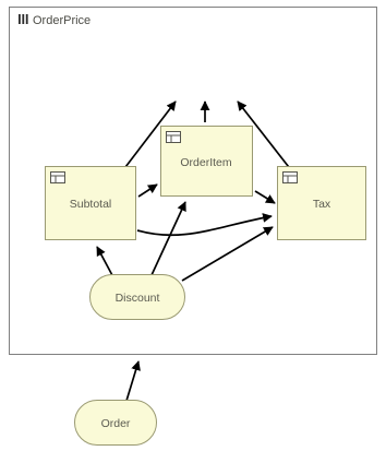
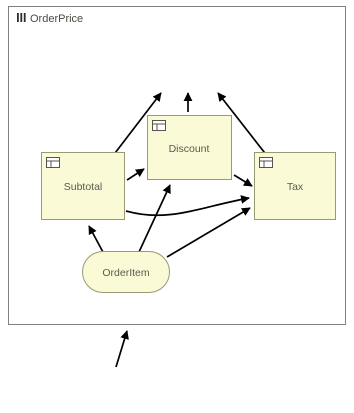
  OrderPrice
- OrderItem
+ Discount
  Subtotal
  Tax
- Discount
+ OrderItem
- Order
